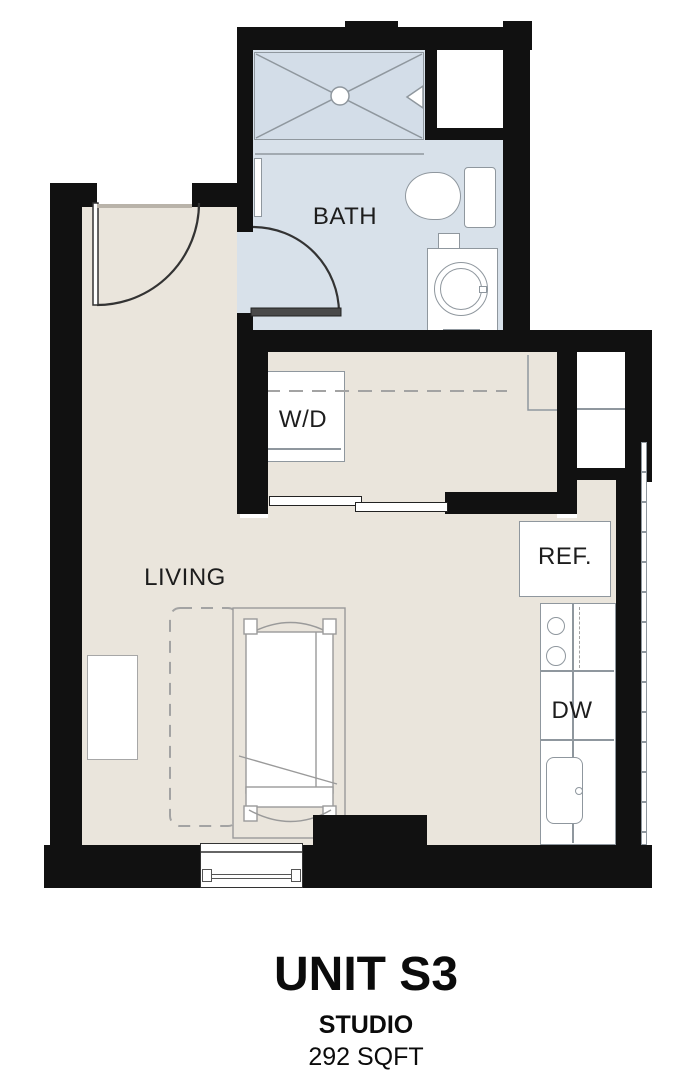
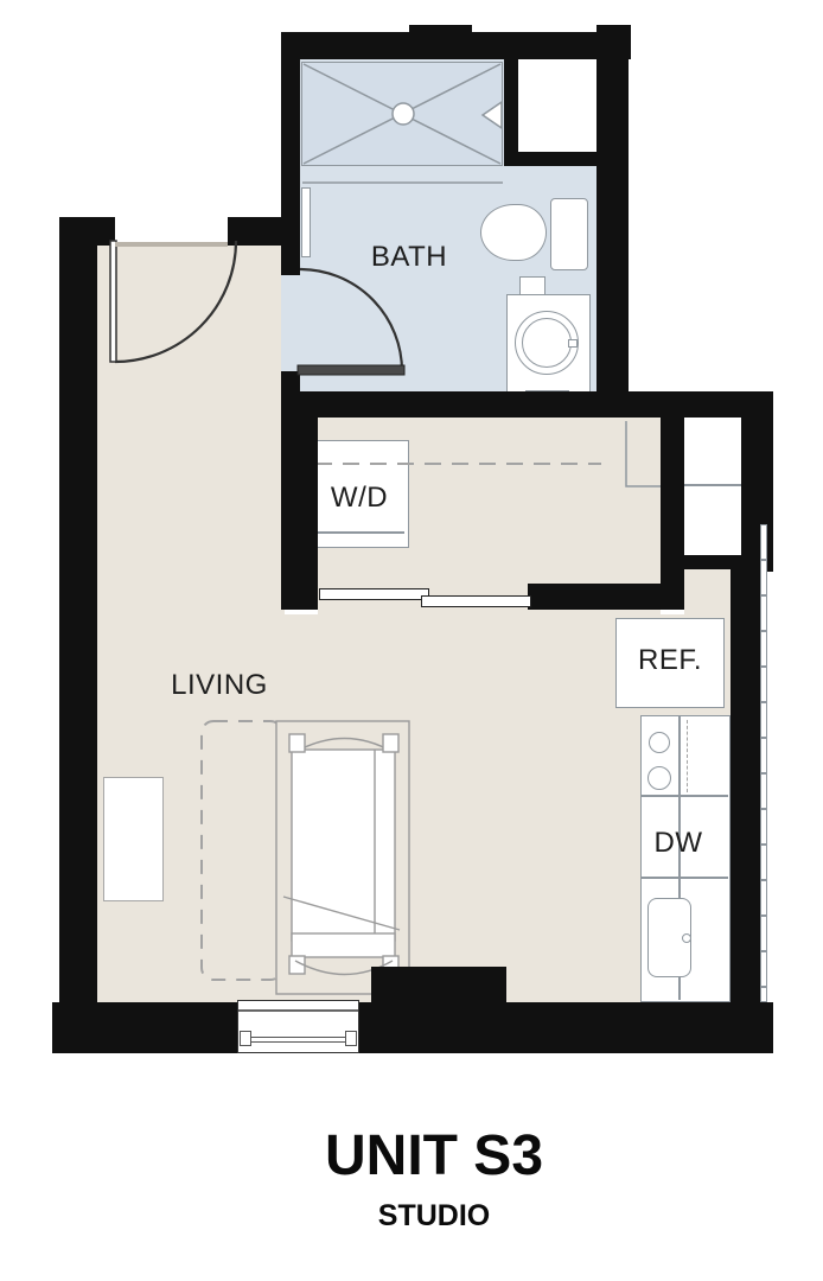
  BATH
  W/D
  LIVING
  REF.
  DW
  UNIT S3
  STUDIO
- 292 SQFT
